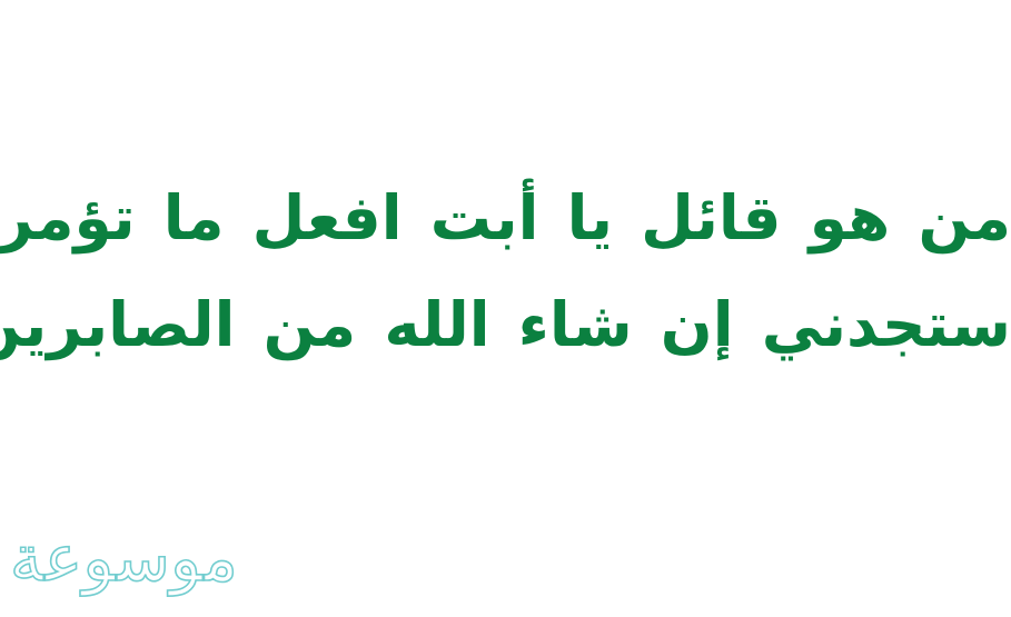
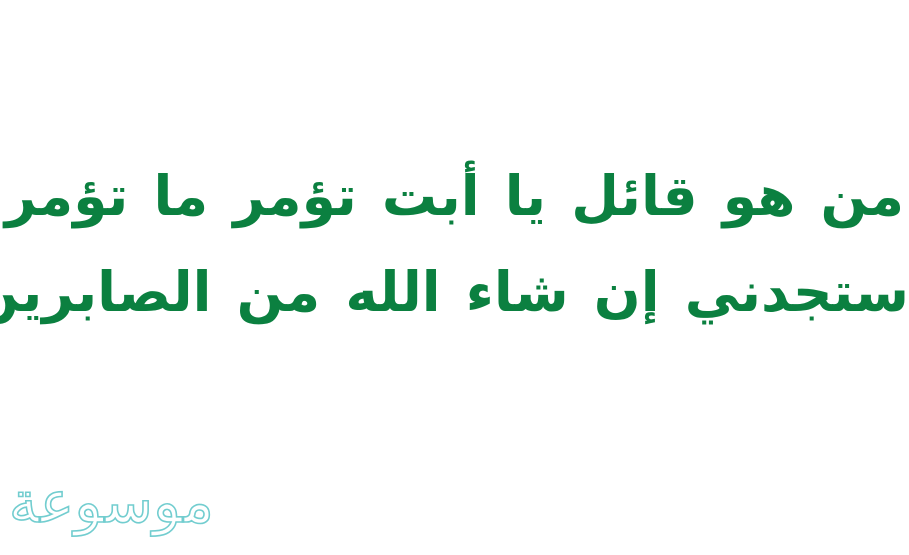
- من هو قائل يا أبت افعل ما تؤمر
+ من هو قائل يا أبت تؤمر ما تؤمر
  ستجدني إن شاء الله من الصابري
  موسوعة
